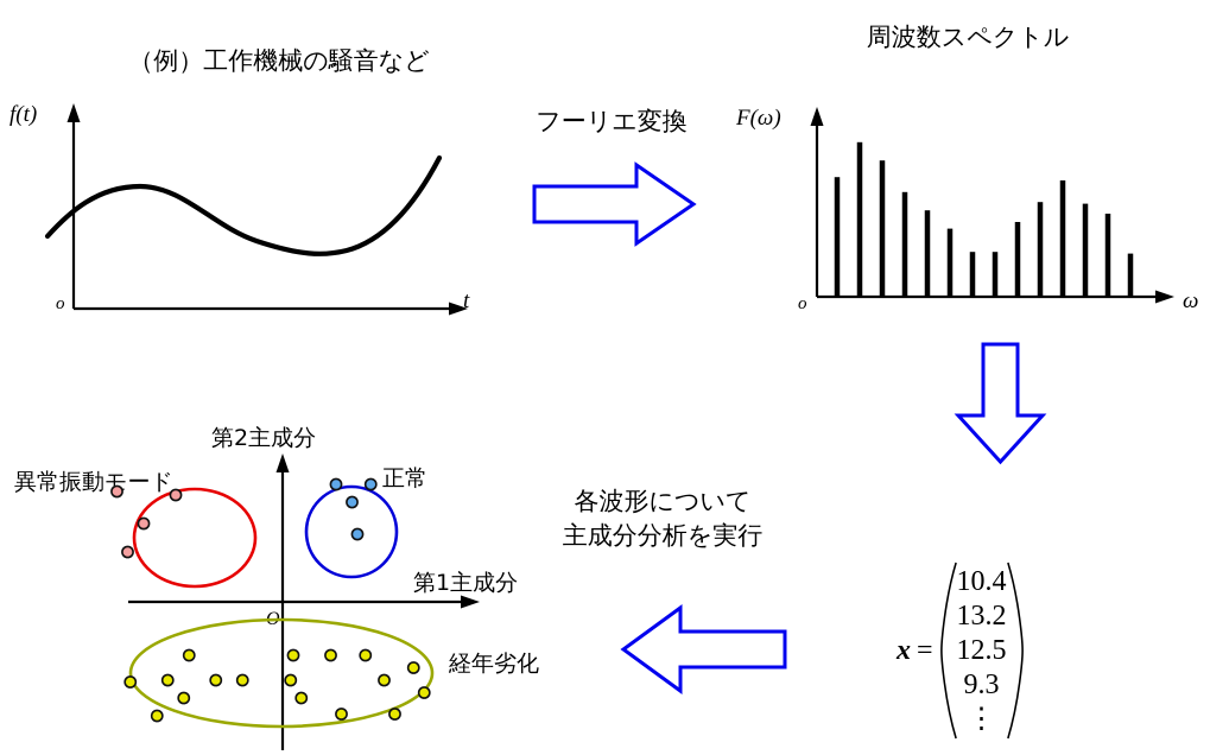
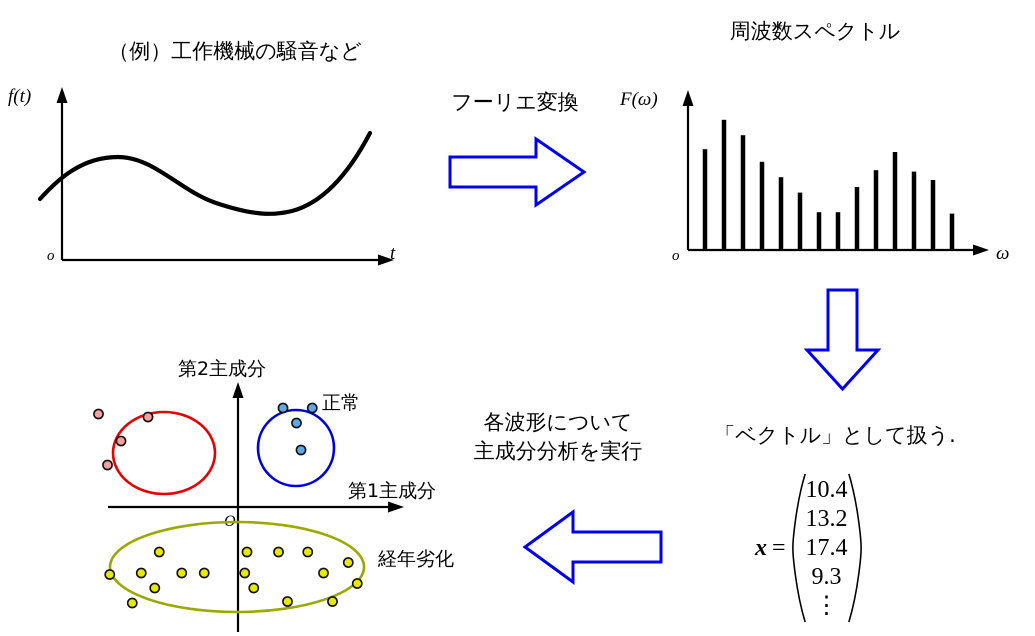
  （例）工作機械の騒音など
  f(t)
  t
  o
  フーリエ変換
  周波数スペクトル
  F(ω)
  ω
  o
+ 「ベクトル」として扱う.
  x
  =
  10.4
  13.2
- 12.5
+ 17.4
  9.3
  ⋮
  各波形について
  主成分分析を実行
  第2主成分
  第1主成分
- 異常振動モード
  正常
  経年劣化
